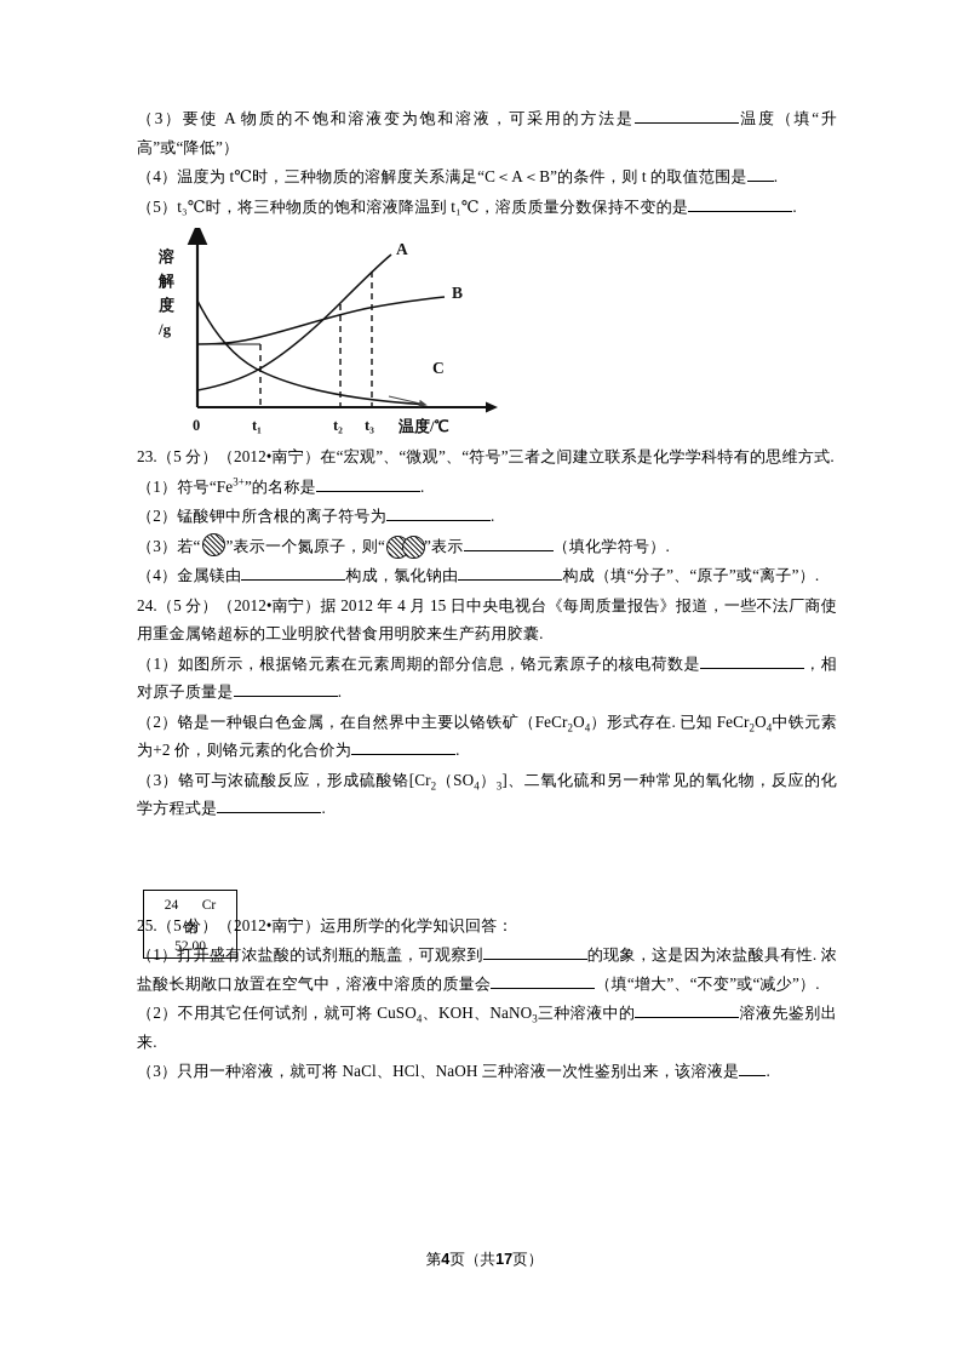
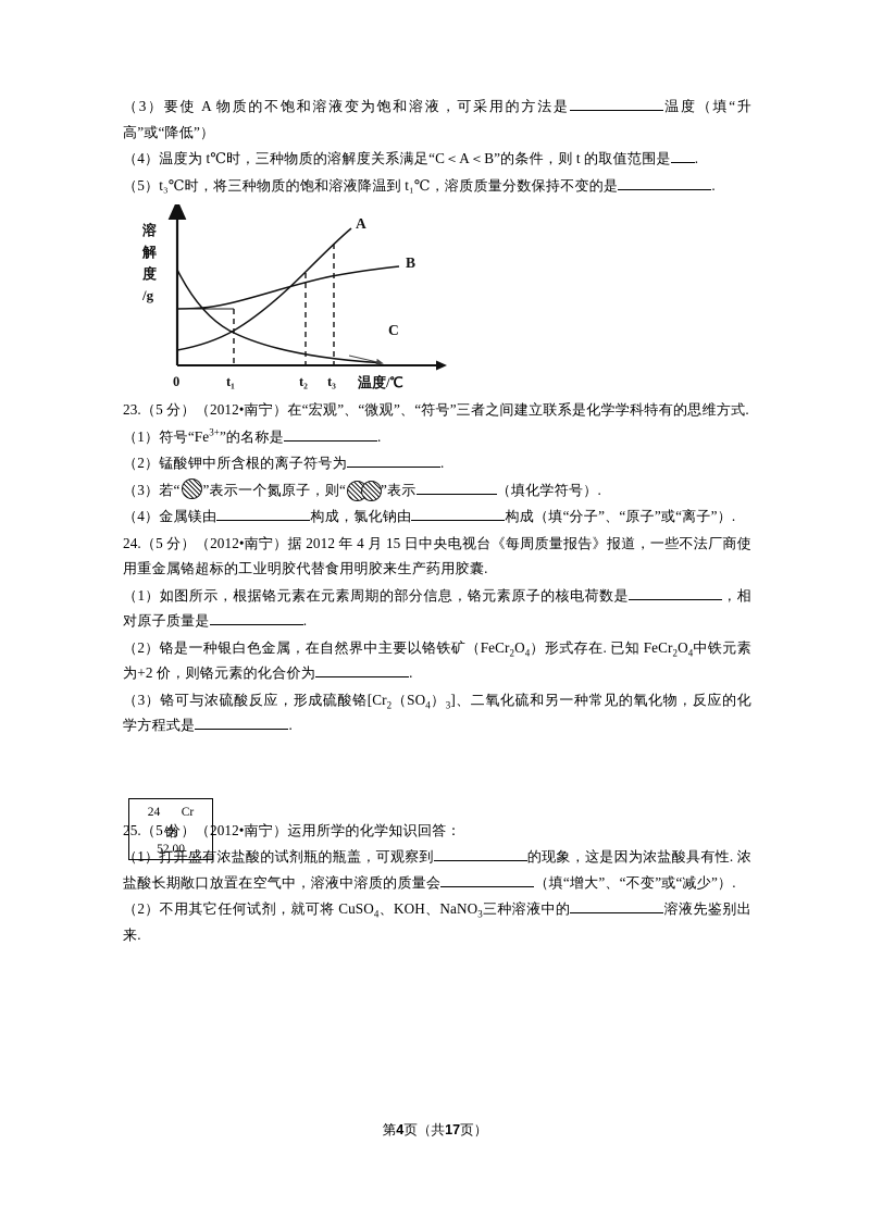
  （3）要使 A 物质的不饱和溶液变为饱和溶液，可采用的方法是 温度（填“升高”或“降低”）
  （4）温度为 t℃时，三种物质的溶解度关系满足“C＜A＜B”的条件，则 t 的取值范围是 .
  （5）t₃℃时，将三种物质的饱和溶液降温到 t₁℃，溶质质量分数保持不变的是 .
  A
  B
  C
  0
  t₁
  t₂
  t₃
  温度/℃
  溶
  解
  度
  /g
  23.（5 分）（2012•南宁）在“宏观”、“微观”、“符号”三者之间建立联系是化学学科特有的思维方式.
  （1）符号“Fe3+”的名称是 .
  （2）锰酸钾中所含根的离子符号为 .
  （3）若“ ”表示一个氮原子，则“ ”表示 （填化学符号）.
  （4）金属镁由 构成，氯化钠由 构成（填“分子”、“原子”或“离子”）.
  24.（5 分）（2012•南宁）据 2012 年 4 月 15 日中央电视台《每周质量报告》报道，一些不法厂商使用重金属铬超标的工业明胶代替食用明胶来生产药用胶囊.
  （1）如图所示，根据铬元素在元素周期的部分信息，铬元素原子的核电荷数是 ，相对原子质量是 .
  （2）铬是一种银白色金属，在自然界中主要以铬铁矿（FeCr2O4）形式存在. 已知 FeCr2O4中铁元素为+2 价，则铬元素的化合价为 .
  （3）铬可与浓硫酸反应，形成硫酸铬[Cr2（SO4）3]、二氧化硫和另一种常见的氧化物，反应的化学方程式是 .
  24
  Cr
  铬
  52.00
  25.（5 分）（2012•南宁）运用所学的化学知识回答：
  （1）打开盛有浓盐酸的试剂瓶的瓶盖，可观察到 的现象，这是因为浓盐酸具有性. 浓盐酸长期敞口放置在空气中，溶液中溶质的质量会 （填“增大”、“不变”或“减少”）.
  （2）不用其它任何试剂，就可将 CuSO4、KOH、NaNO3三种溶液中的 溶液先鉴别出来.
- （3）只用一种溶液，就可将 NaCl、HCl、NaOH 三种溶液一次性鉴别出来，该溶液是 .
  第4页（共17页）
